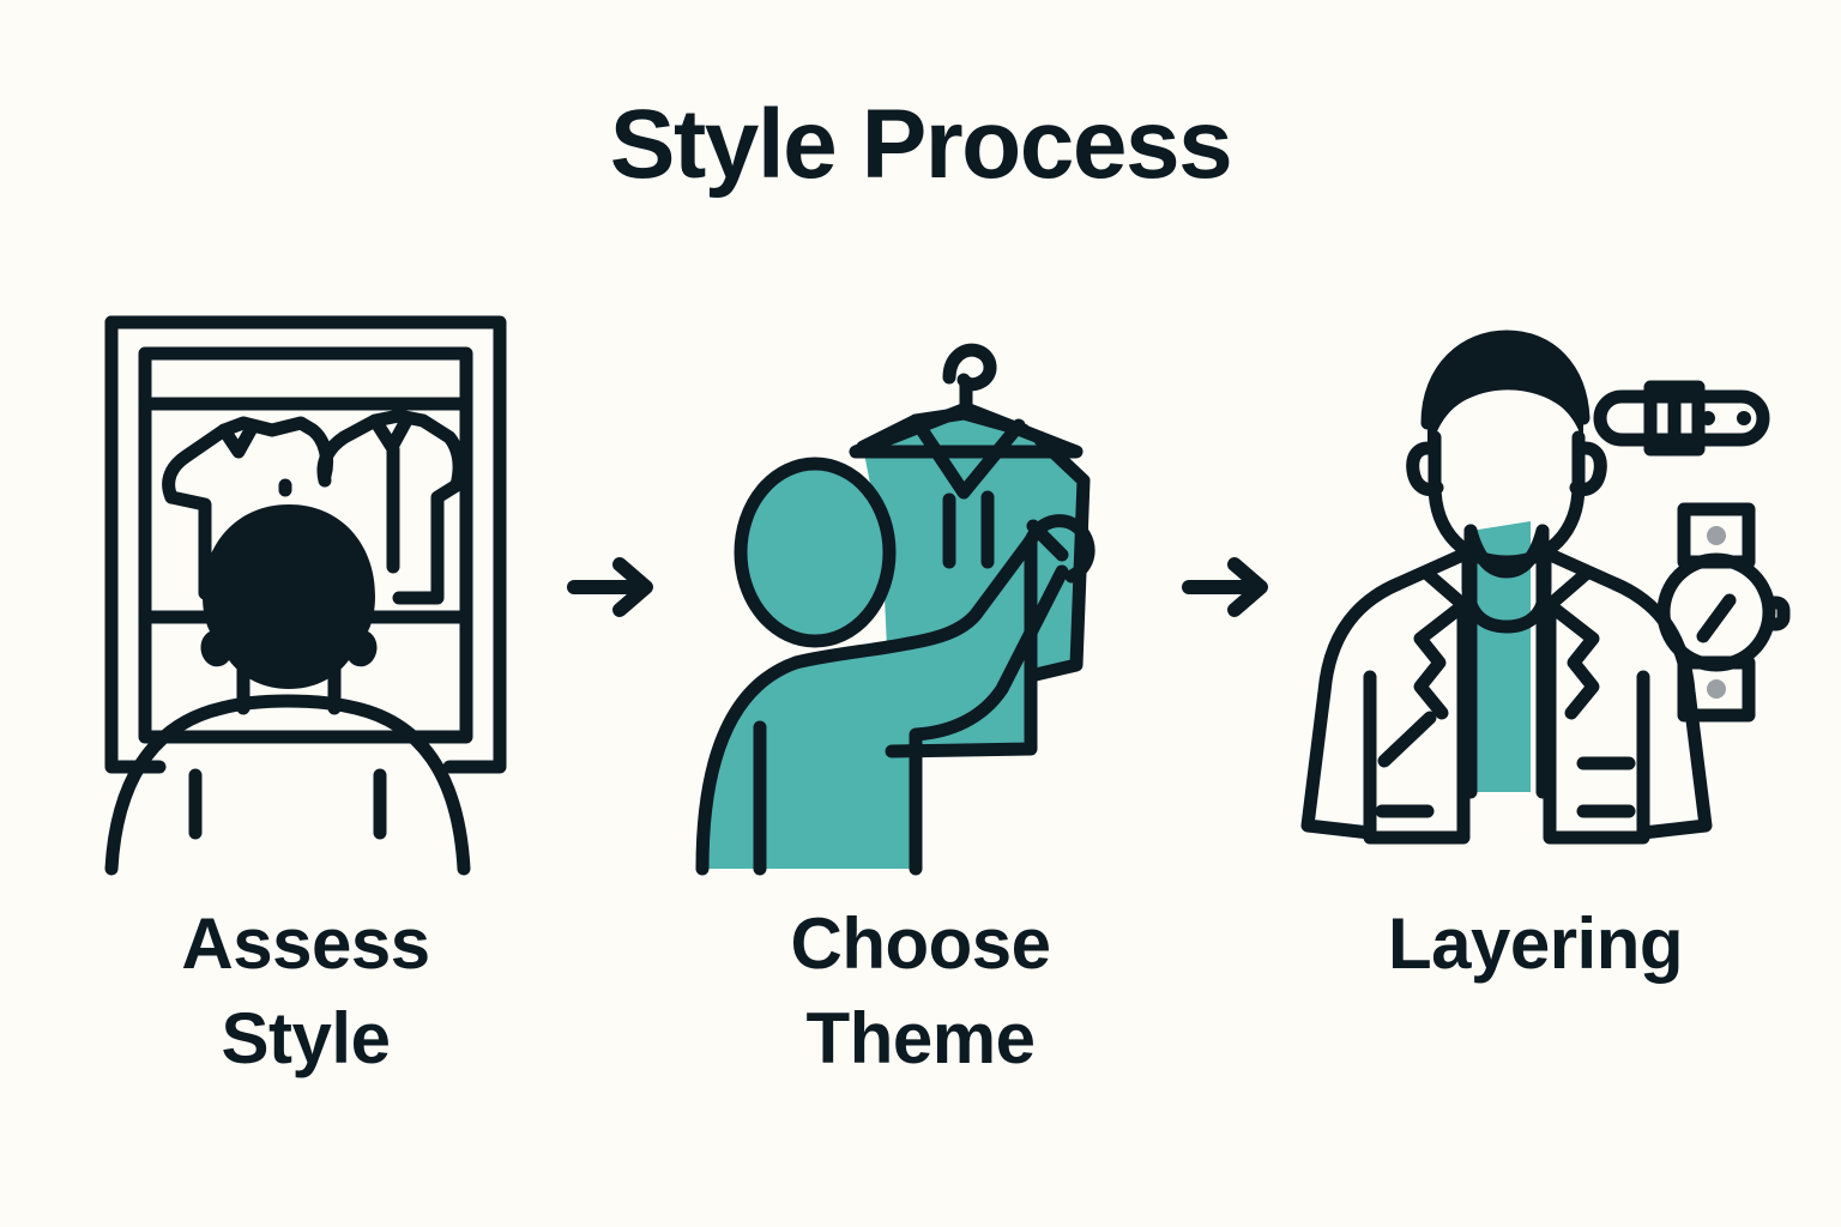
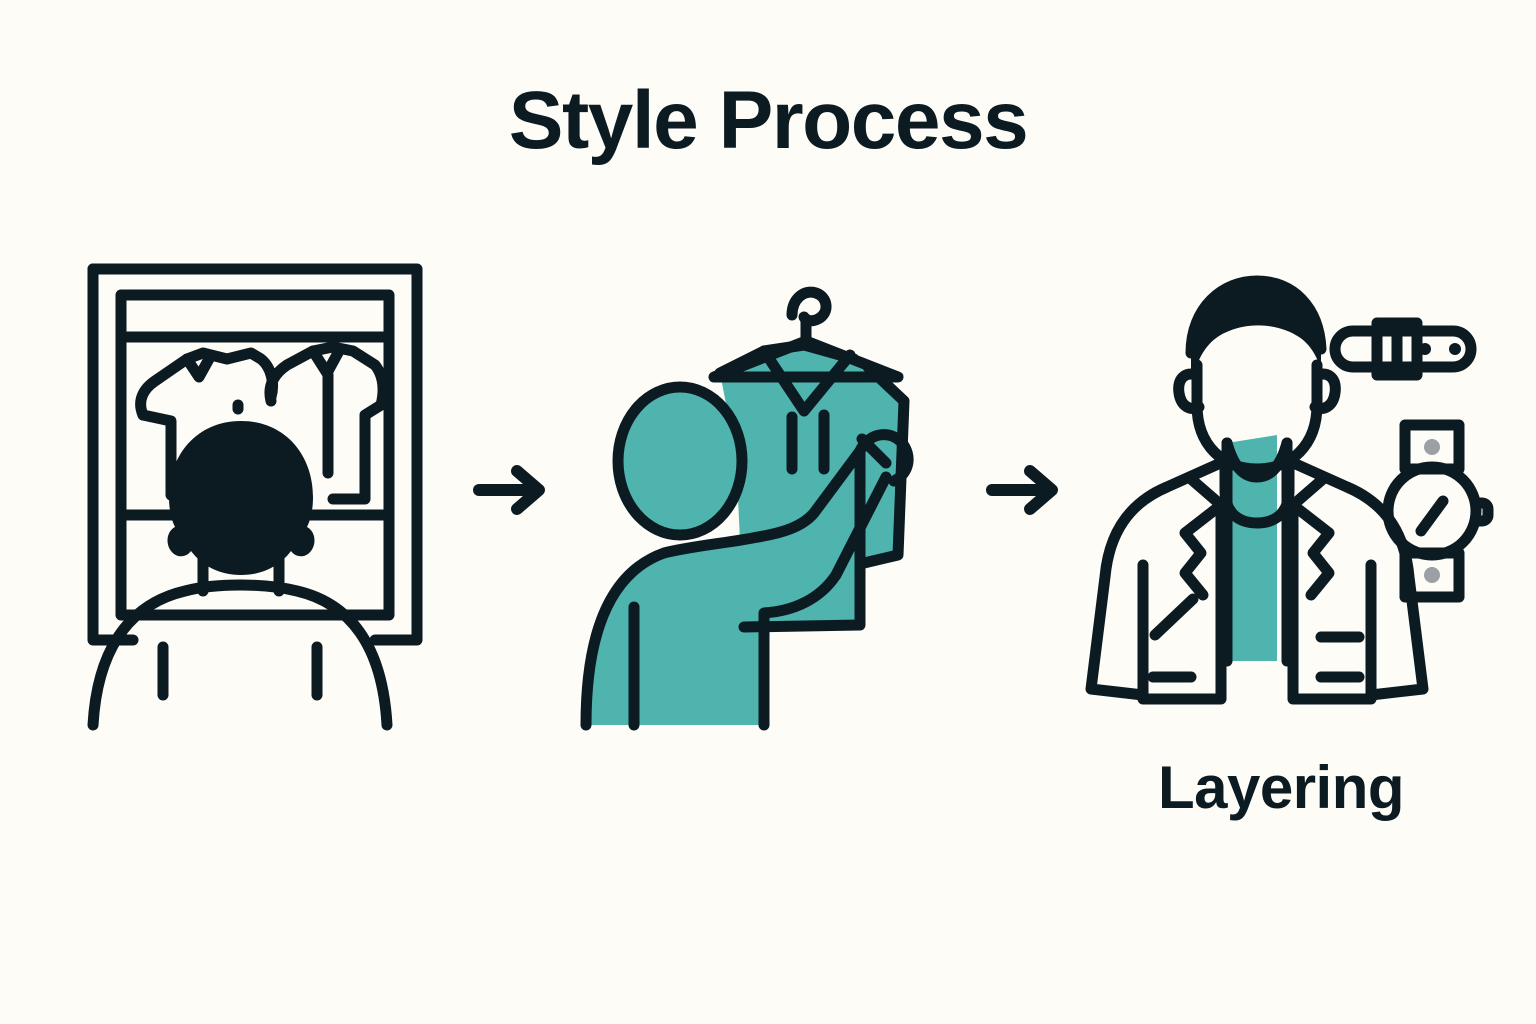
  Style Process
- Assess
- Style
- Choose
- Theme
  Layering
